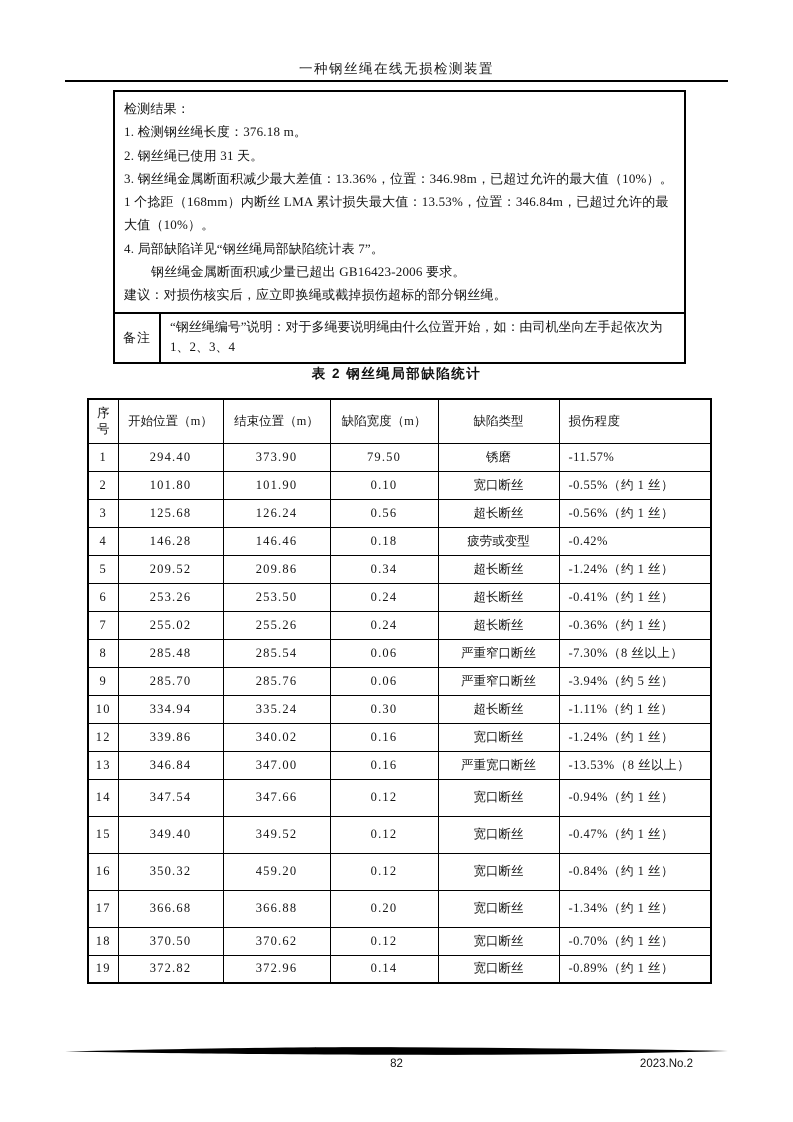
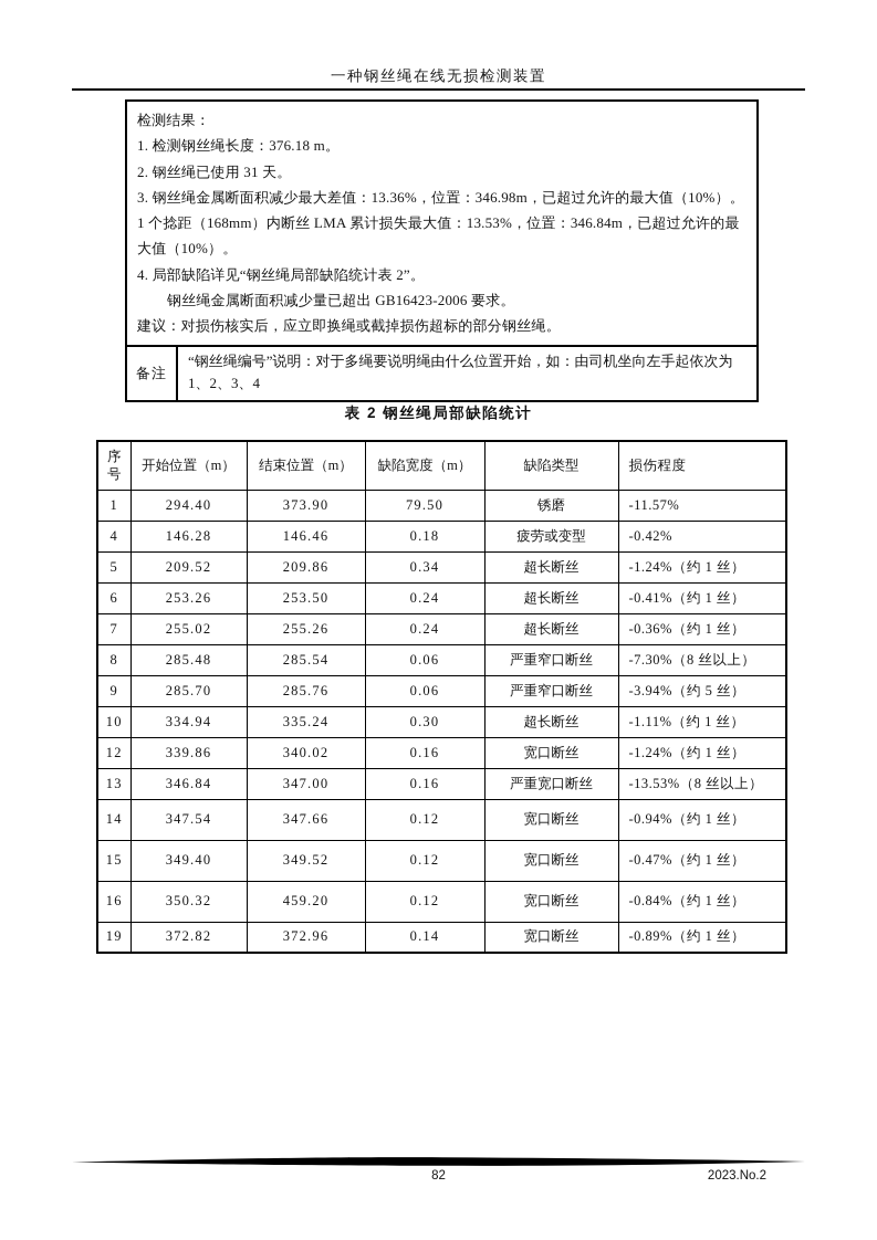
  一种钢丝绳在线无损检测装置
  检测结果：
  1. 检测钢丝绳长度：376.18 m。
  2. 钢丝绳已使用 31 天。
  3. 钢丝绳金属断面积减少最大差值：13.36%，位置：346.98m，已超过允许的最大值（10%）。
  1 个捻距（168mm）内断丝 LMA 累计损失最大值：13.53%，位置：346.84m，已超过允许的最大值（10%）。
- 4. 局部缺陷详见“钢丝绳局部缺陷统计表 7”。
+ 4. 局部缺陷详见“钢丝绳局部缺陷统计表 2”。
  钢丝绳金属断面积减少量已超出 GB16423-2006 要求。
  建议：对损伤核实后，应立即换绳或截掉损伤超标的部分钢丝绳。
  备注
  “钢丝绳编号”说明：对于多绳要说明绳由什么位置开始，如：由司机坐向左手起依次为 1、2、3、4
  表 2 钢丝绳局部缺陷统计
  序号	开始位置（m）	结束位置（m）	缺陷宽度（m）	缺陷类型	损伤程度
  1	294.40	373.90	79.50	锈磨	-11.57%
- 2	101.80	101.90	0.10	宽口断丝	-0.55%（约 1 丝）
- 3	125.68	126.24	0.56	超长断丝	-0.56%（约 1 丝）
  4	146.28	146.46	0.18	疲劳或变型	-0.42%
  5	209.52	209.86	0.34	超长断丝	-1.24%（约 1 丝）
  6	253.26	253.50	0.24	超长断丝	-0.41%（约 1 丝）
  7	255.02	255.26	0.24	超长断丝	-0.36%（约 1 丝）
  8	285.48	285.54	0.06	严重窄口断丝	-7.30%（8 丝以上）
  9	285.70	285.76	0.06	严重窄口断丝	-3.94%（约 5 丝）
  10	334.94	335.24	0.30	超长断丝	-1.11%（约 1 丝）
  12	339.86	340.02	0.16	宽口断丝	-1.24%（约 1 丝）
  13	346.84	347.00	0.16	严重宽口断丝	-13.53%（8 丝以上）
  14	347.54	347.66	0.12	宽口断丝	-0.94%（约 1 丝）
  15	349.40	349.52	0.12	宽口断丝	-0.47%（约 1 丝）
  16	350.32	459.20	0.12	宽口断丝	-0.84%（约 1 丝）
- 17	366.68	366.88	0.20	宽口断丝	-1.34%（约 1 丝）
- 18	370.50	370.62	0.12	宽口断丝	-0.70%（约 1 丝）
  19	372.82	372.96	0.14	宽口断丝	-0.89%（约 1 丝）
  82
  2023.No.2
